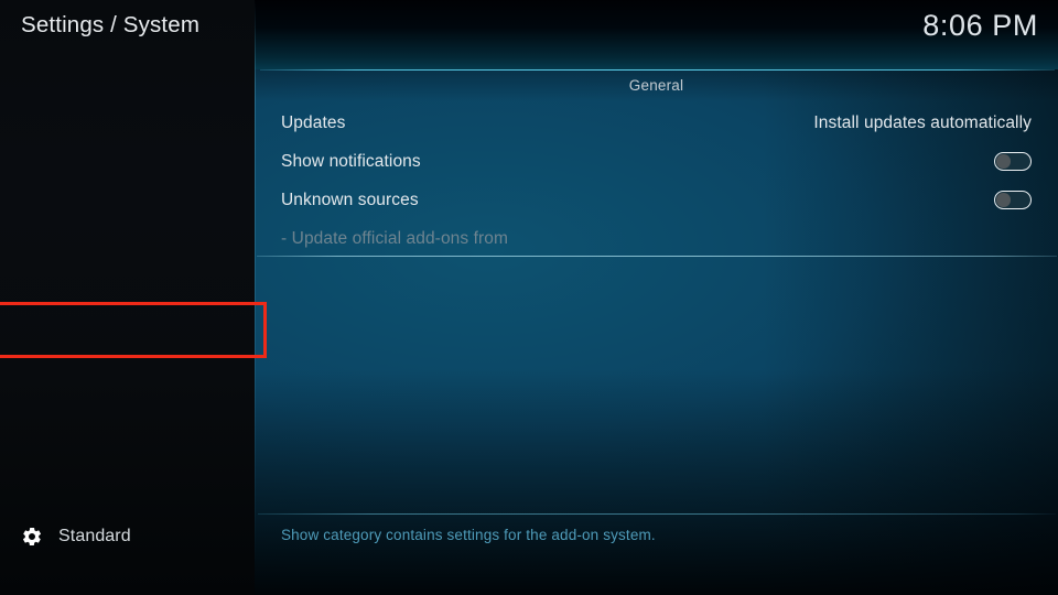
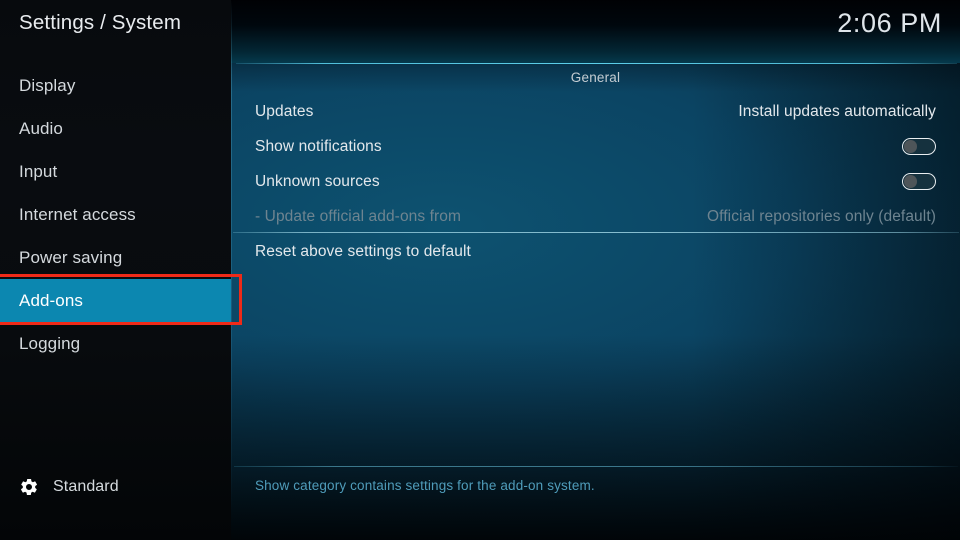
  General
  Updates
  Install updates automatically
  Show notifications
  Unknown sources
  - Update official add-ons from
+ Official repositories only (default)
+ Reset above settings to default
  Show category contains settings for the add-on system.
  Settings / System
+ Display
+ Audio
+ Input
+ Internet access
+ Power saving
+ Add-ons
+ Logging
  Standard
- 8:06 PM
+ 2:06 PM
